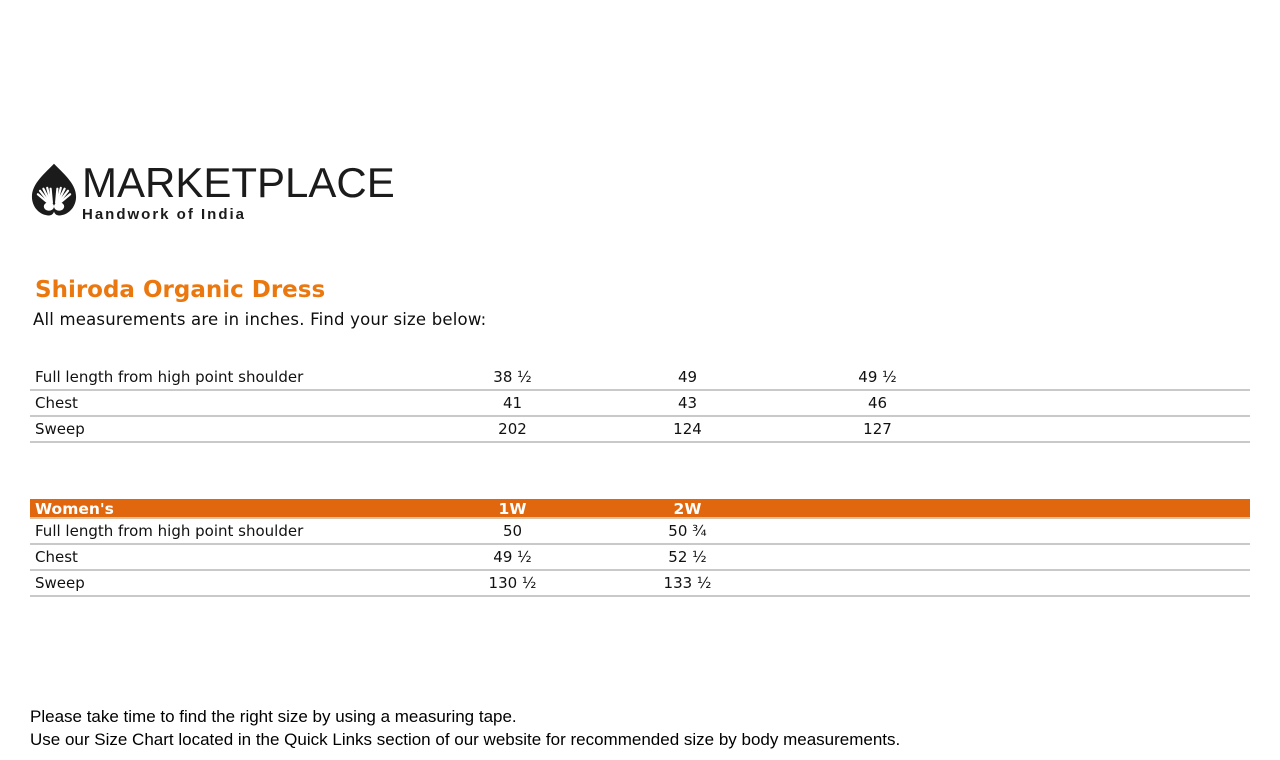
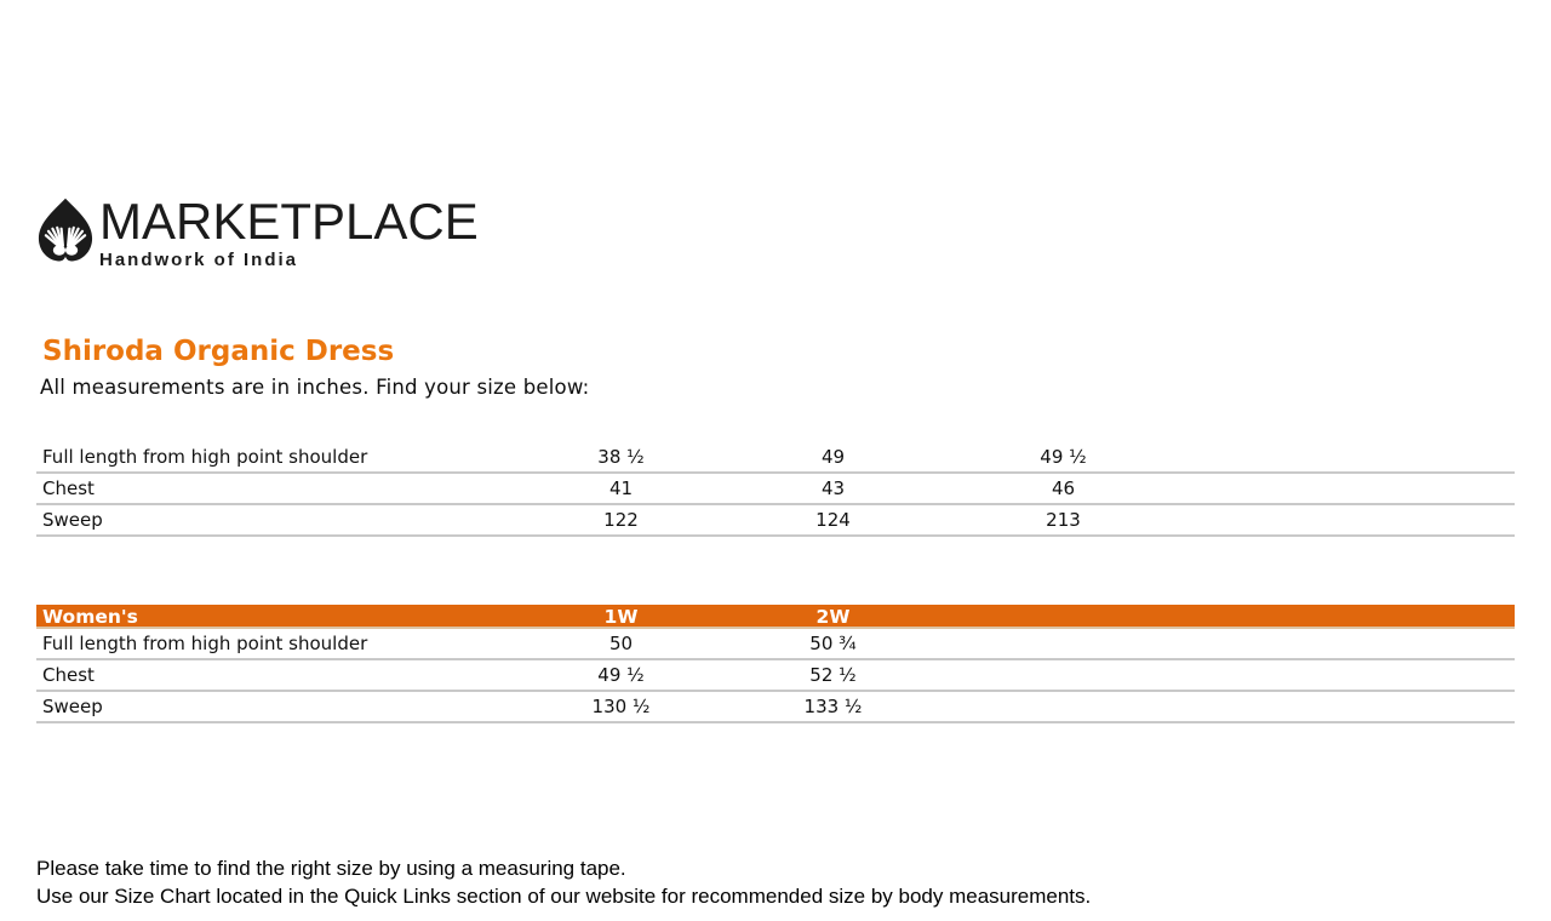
  MARKETPLACE
  Handwork of India
  Shiroda Organic Dress
  All measurements are in inches. Find your size below:
  Full length from high point shoulder
  38 ½
  49
  49 ½
  Chest
  41
  43
  46
  Sweep
- 202
+ 122
  124
- 127
+ 213
  Women's
  1W
  2W
  Full length from high point shoulder
  50
  50 ¾
  Chest
  49 ½
  52 ½
  Sweep
  130 ½
  133 ½
  Please take time to find the right size by using a measuring tape.
  Use our Size Chart located in the Quick Links section of our website for recommended size by body measurements.
